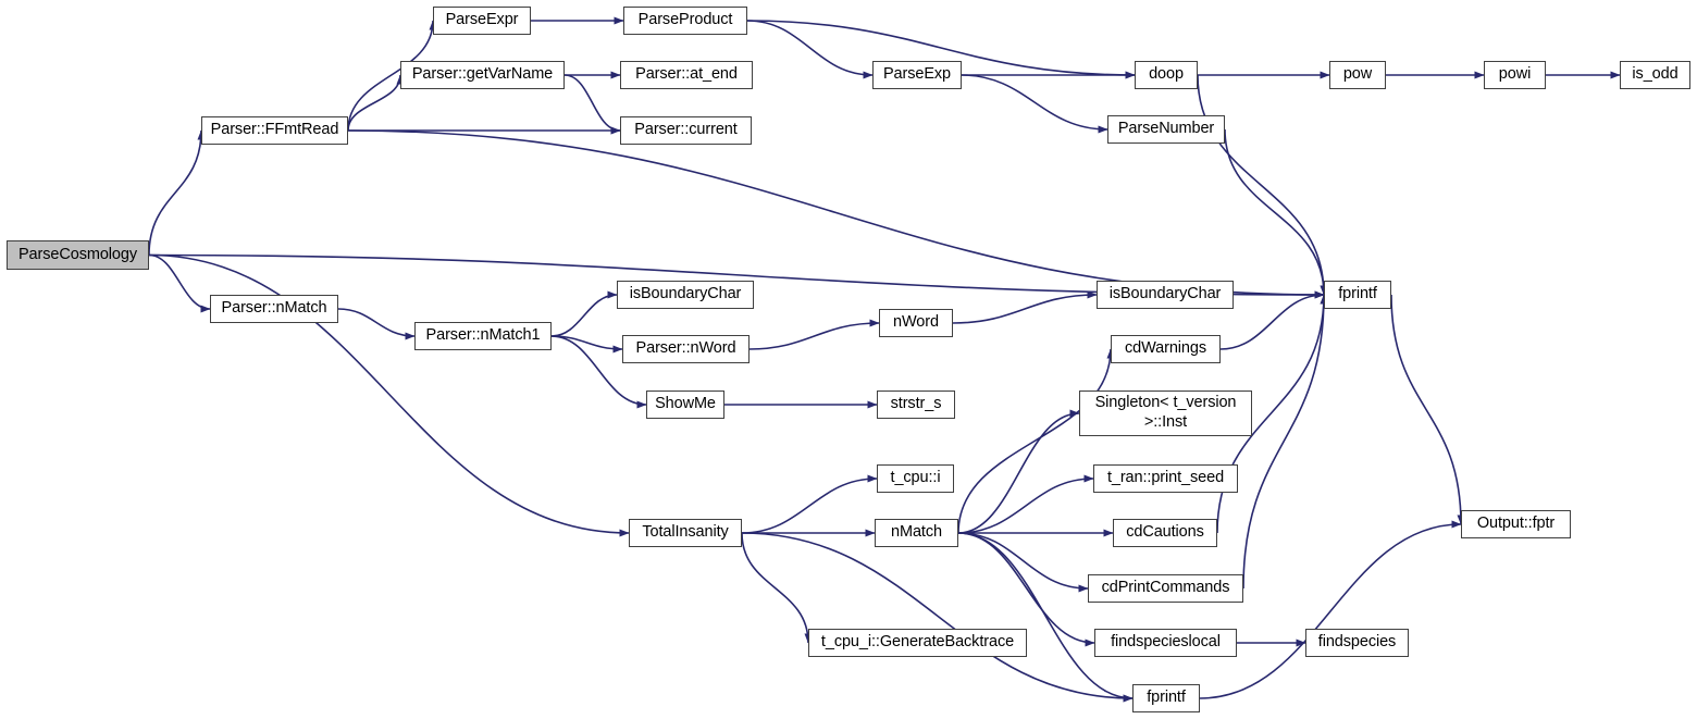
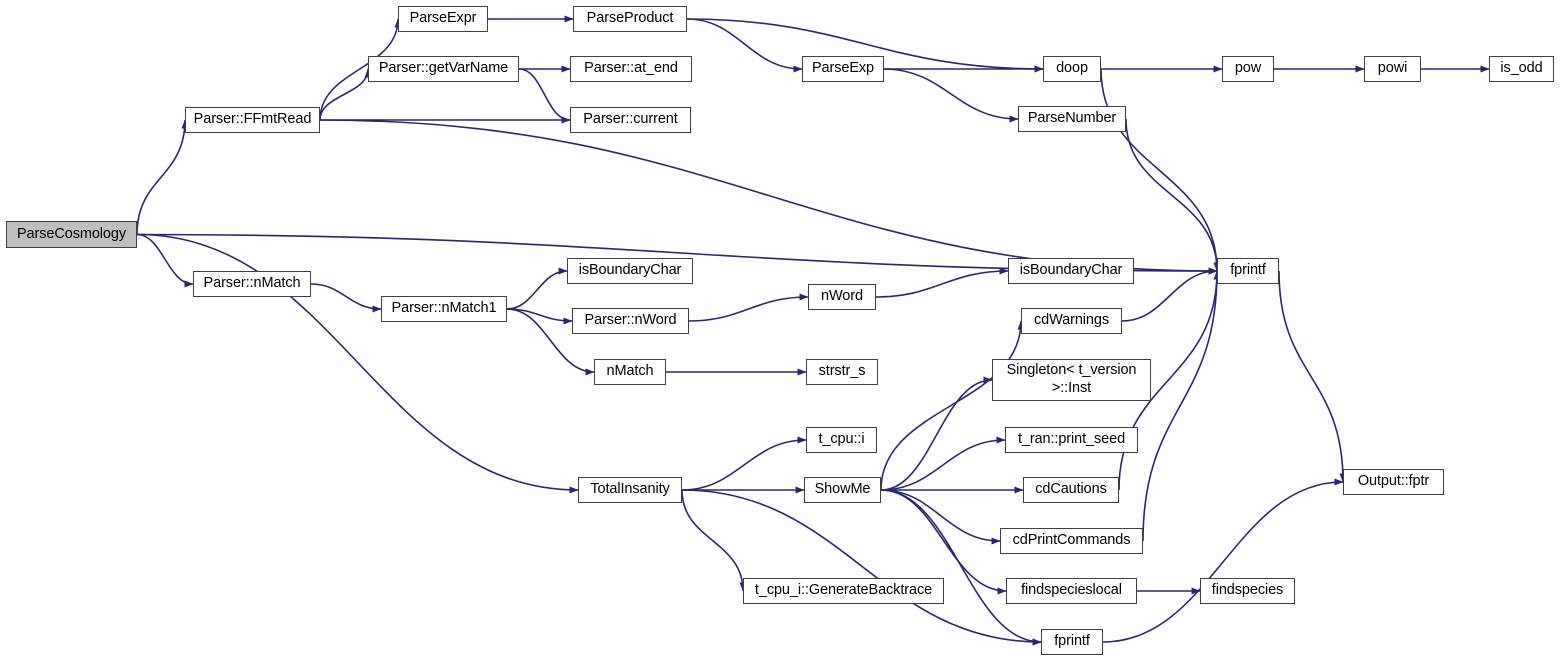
  ParseCosmology
  Parser::FFmtRead
  ParseExpr
  Parser::getVarName
  Parser::at_end
  Parser::current
  ParseProduct
  ParseExp
  ParseNumber
  doop
  pow
  powi
  is_odd
  fprintf
  Parser::nMatch
  Parser::nMatch1
  isBoundaryChar
  Parser::nWord
- ShowMe
+ nMatch
  nWord
  strstr_s
  isBoundaryChar
  cdWarnings
  Singleton< t_version
  >::Inst
  t_ran::print_seed
  cdCautions
  cdPrintCommands
  findspecieslocal
  findspecies
  fprintf
  Output::fptr
  t_cpu::i
- nMatch
+ ShowMe
  TotalInsanity
  t_cpu_i::GenerateBacktrace
